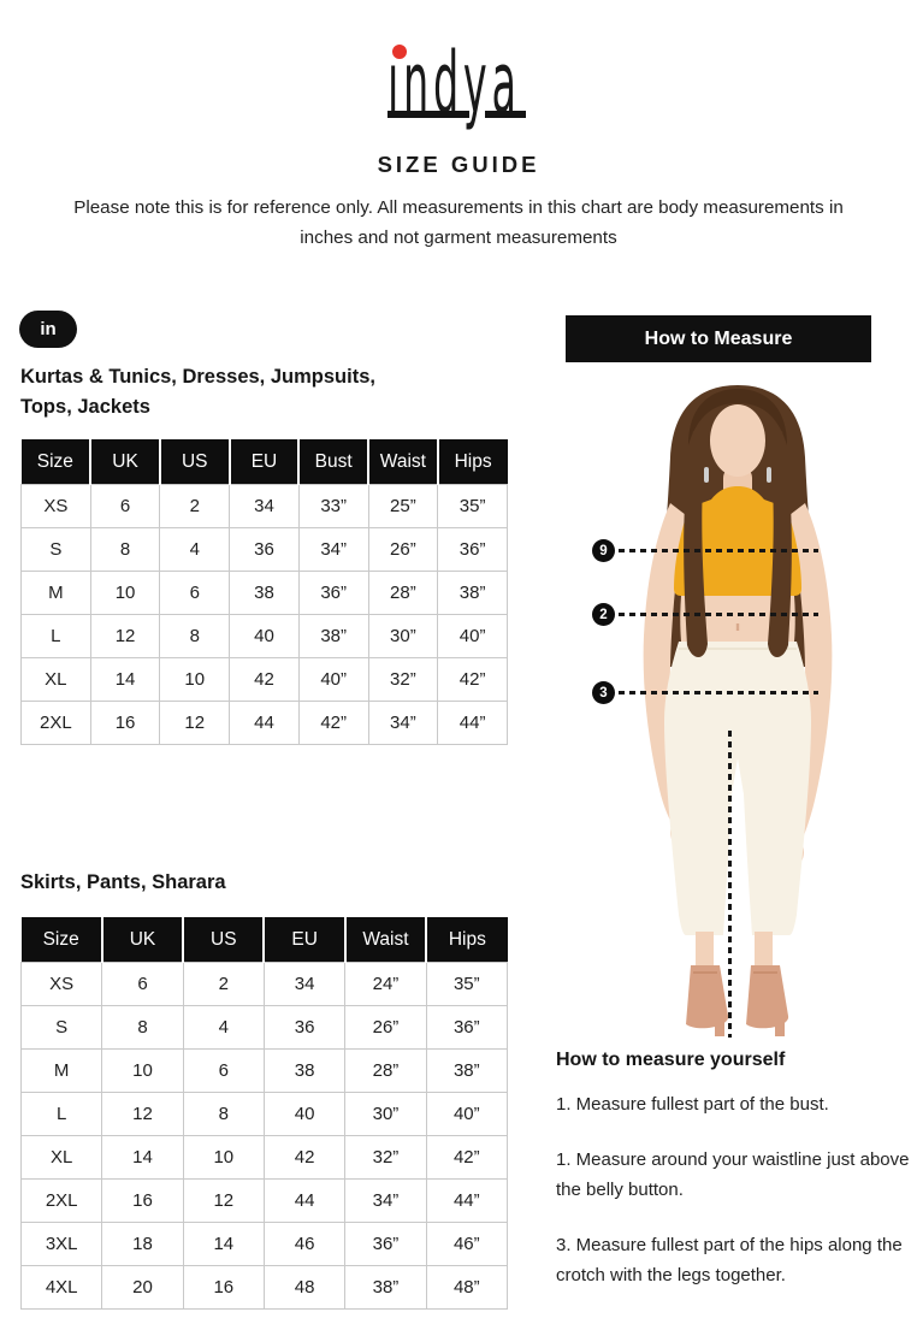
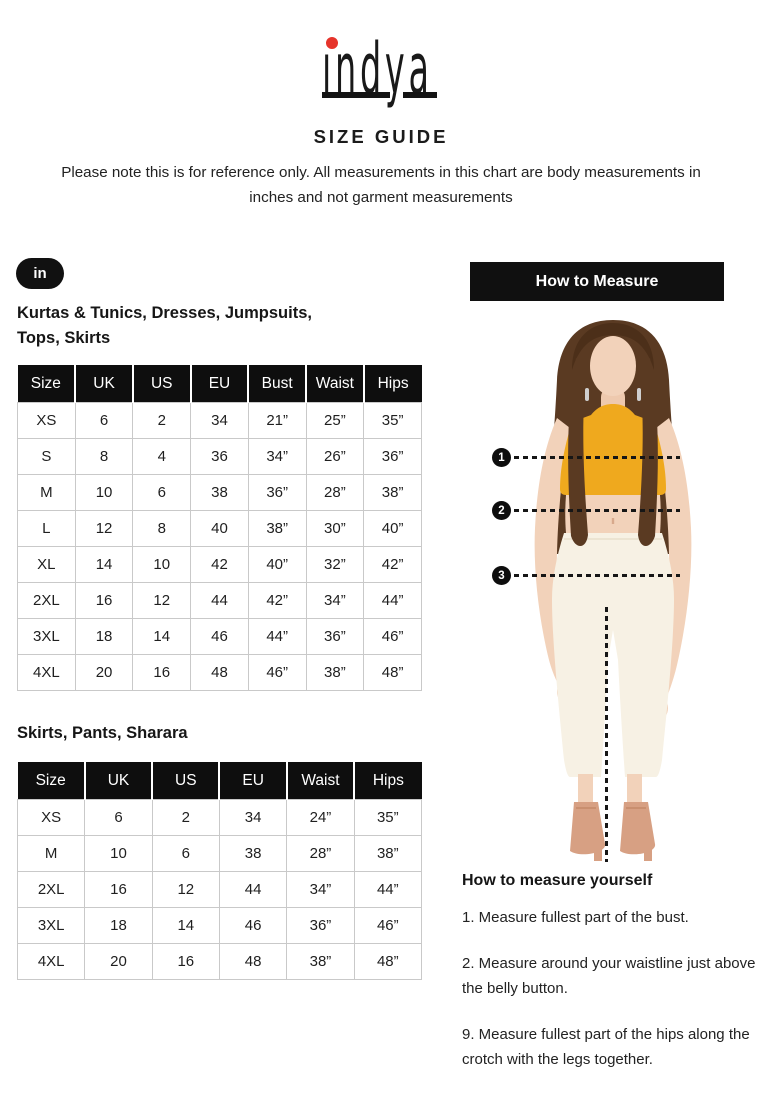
  indya
  SIZE GUIDE
  Please note this is for reference only. All measurements in this chart are body measurements in inches and not garment measurements
  in
- Kurtas & Tunics, Dresses, Jumpsuits, Tops, Jackets
+ Kurtas & Tunics, Dresses, Jumpsuits, Tops, Skirts
  Size	UK	US	EU	Bust	Waist	Hips
- XS	6	2	34	33”	25”	35”
+ XS	6	2	34	21”	25”	35”
  S	8	4	36	34”	26”	36”
  M	10	6	38	36”	28”	38”
  L	12	8	40	38”	30”	40”
  XL	14	10	42	40”	32”	42”
  2XL	16	12	44	42”	34”	44”
+ 3XL	18	14	46	44”	36”	46”
+ 4XL	20	16	48	46”	38”	48”
  Skirts, Pants, Sharara
  Size	UK	US	EU	Waist	Hips
  XS	6	2	34	24”	35”
- S	8	4	36	26”	36”
  M	10	6	38	28”	38”
- L	12	8	40	30”	40”
- XL	14	10	42	32”	42”
  2XL	16	12	44	34”	44”
  3XL	18	14	46	36”	46”
  4XL	20	16	48	38”	48”
  How to Measure
- 9
+ 1
  2
  3
  How to measure yourself
  1. Measure fullest part of the bust.
- 1. Measure around your waistline just above the belly button.
+ 2. Measure around your waistline just above the belly button.
- 3. Measure fullest part of the hips along the crotch with the legs together.
+ 9. Measure fullest part of the hips along the crotch with the legs together.
